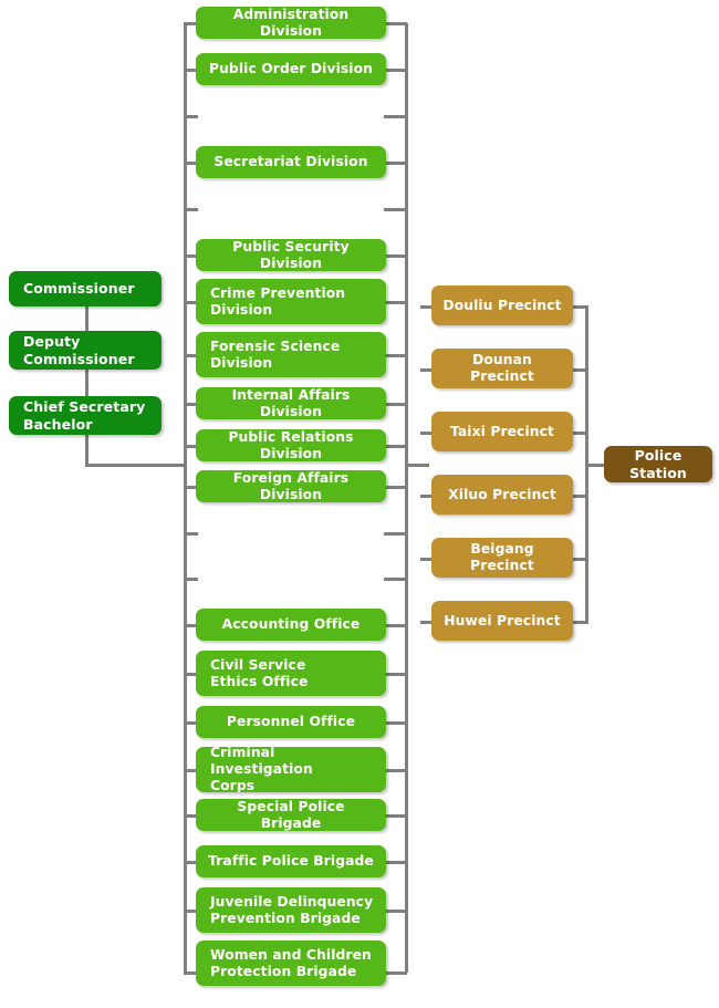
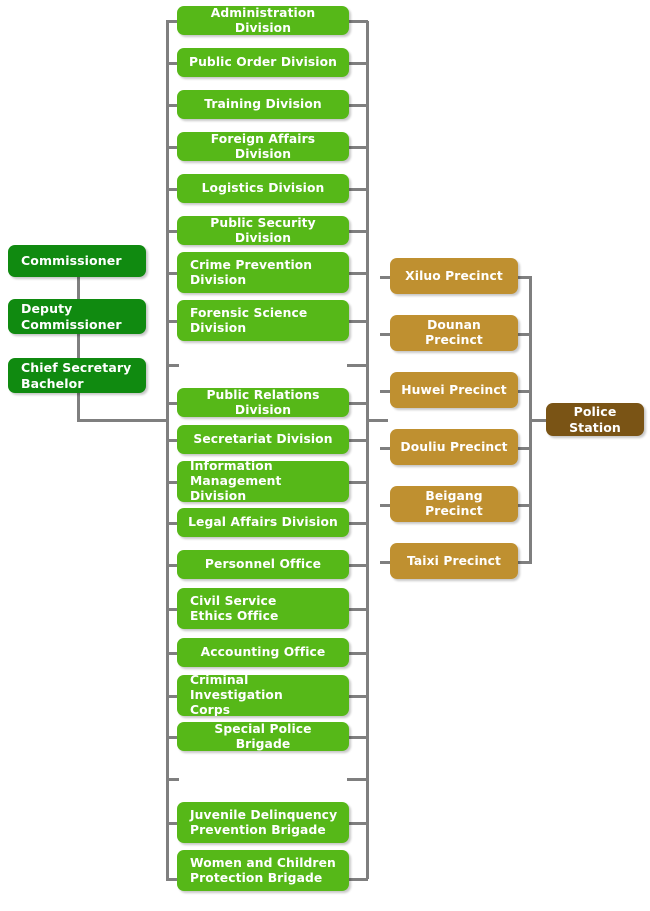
  Commissioner
  Deputy
  Commissioner
  Chief Secretary
  Bachelor
  Administration Division
  Public Order Division
+ Training Division
- Secretariat Division
+ Foreign Affairs Division
+ Logistics Division
  Public Security Division
  Crime Prevention
  Division
  Forensic Science
  Division
- Internal Affairs Division
  Public Relations Division
- Foreign Affairs Division
+ Secretariat Division
+ Information
+ Management Division
+ Legal Affairs Division
- Accounting Office
+ Personnel Office
  Civil Service
  Ethics Office
- Personnel Office
+ Accounting Office
  Criminal Investigation
  Corps
  Special Police Brigade
- Traffic Police Brigade
  Juvenile Delinquency
  Prevention Brigade
  Women and Children
  Protection Brigade
- Douliu Precinct
+ Xiluo Precinct
  Dounan Precinct
- Taixi Precinct
+ Huwei Precinct
- Xiluo Precinct
+ Douliu Precinct
  Beigang Precinct
- Huwei Precinct
+ Taixi Precinct
  Police Station
